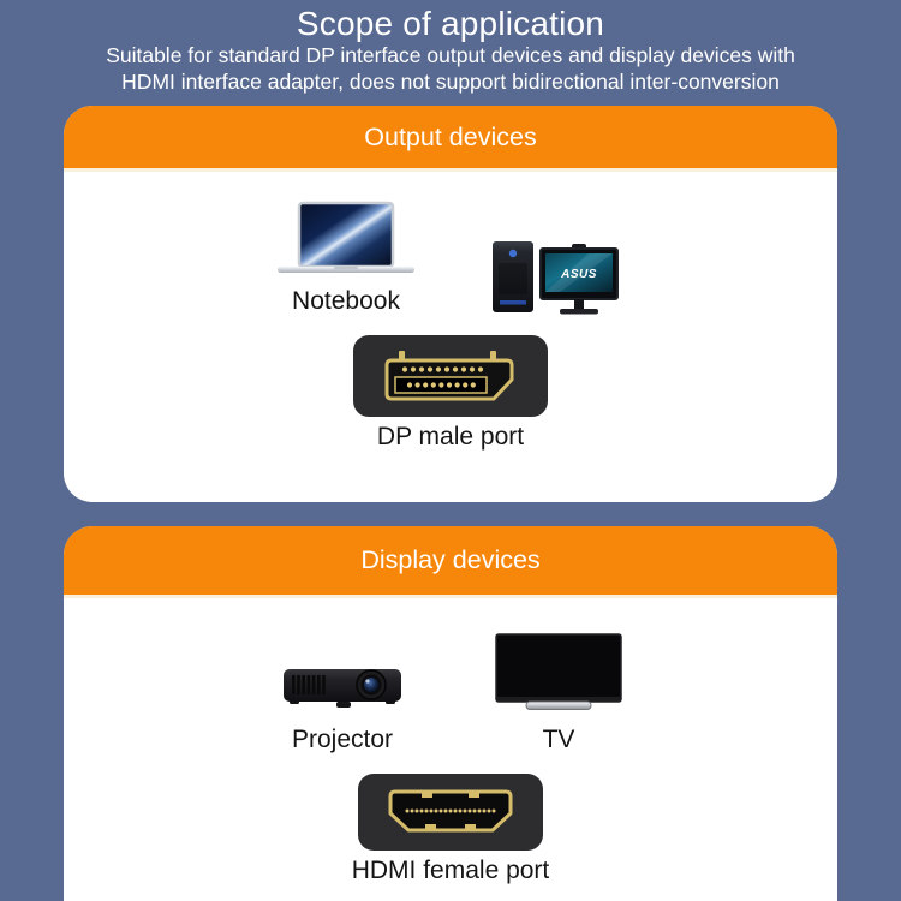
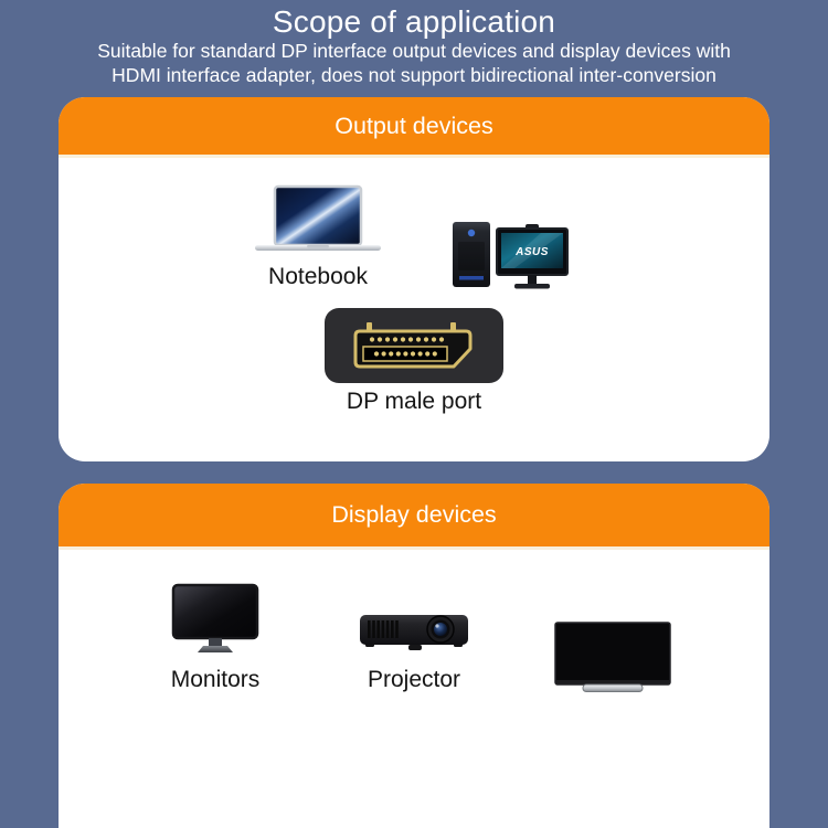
  Scope of application
  Suitable for standard DP interface output devices and display devices with
  HDMI interface adapter, does not support bidirectional inter-conversion
  Output devices
  Notebook
  ASUS
  DP male port
  Display devices
+ Monitors
  Projector
- TV
- HDMI female port
